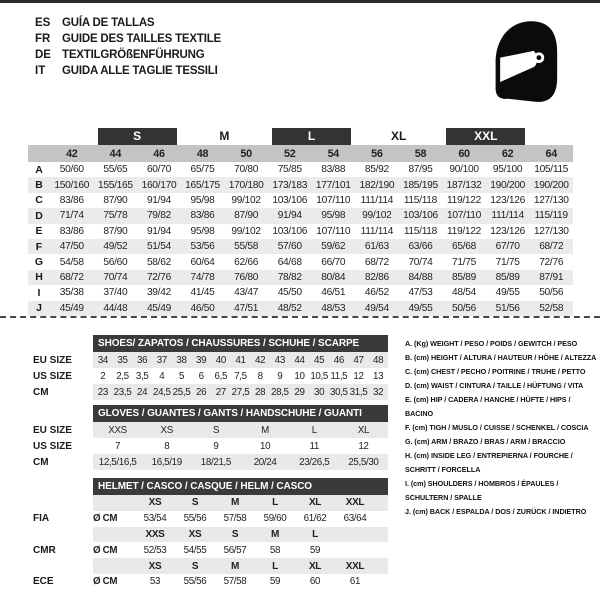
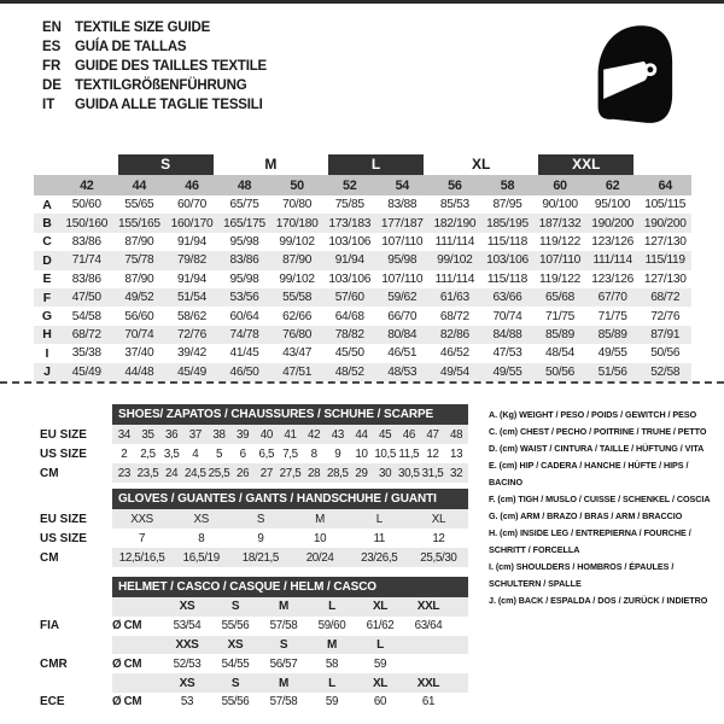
+ EN
+ TEXTILE SIZE GUIDE
  ES
  GUÍA DE TALLAS
  FR
  GUIDE DES TAILLES TEXTILE
  DE
  TEXTILGRÖßENFÜHRUNG
  IT
  GUIDA ALLE TAGLIE TESSILI
  S
  M
  L
  XL
  XXL
  42
  44
  46
  48
  50
  52
  54
  56
  58
  60
  62
  64
  A
  50/60
  55/65
  60/70
  65/75
  70/80
  75/85
  83/88
- 85/92
+ 85/53
  87/95
  90/100
  95/100
  105/115
  B
  150/160
  155/165
  160/170
  165/175
  170/180
  173/183
- 177/101
+ 177/187
  182/190
  185/195
  187/132
  190/200
  190/200
  C
  83/86
  87/90
  91/94
  95/98
  99/102
  103/106
  107/110
  111/114
  115/118
  119/122
  123/126
  127/130
  D
  71/74
  75/78
  79/82
  83/86
  87/90
  91/94
  95/98
  99/102
  103/106
  107/110
  111/114
  115/119
  E
  83/86
  87/90
  91/94
  95/98
  99/102
  103/106
  107/110
  111/114
  115/118
  119/122
  123/126
  127/130
  F
  47/50
  49/52
  51/54
  53/56
  55/58
  57/60
  59/62
  61/63
  63/66
  65/68
  67/70
  68/72
  G
  54/58
  56/60
  58/62
  60/64
  62/66
  64/68
  66/70
  68/72
  70/74
  71/75
  71/75
  72/76
  H
  68/72
  70/74
  72/76
  74/78
  76/80
  78/82
  80/84
  82/86
  84/88
  85/89
  85/89
  87/91
  I
  35/38
  37/40
  39/42
  41/45
  43/47
  45/50
  46/51
  46/52
  47/53
  48/54
  49/55
  50/56
  J
  45/49
  44/48
  45/49
  46/50
  47/51
  48/52
  48/53
  49/54
  49/55
  50/56
  51/56
  52/58
  SHOES/ ZAPATOS / CHAUSSURES / SCHUHE / SCARPE
  EU SIZE
  34
  35
  36
  37
  38
  39
  40
  41
  42
  43
  44
  45
  46
  47
  48
  US SIZE
  2
  2,5
  3,5
  4
  5
  6
  6,5
  7,5
  8
  9
  10
  10,5
  11,5
  12
  13
  CM
  23
  23,5
  24
  24,5
  25,5
  26
  27
  27,5
  28
  28,5
  29
  30
  30,5
  31,5
  32
  GLOVES / GUANTES / GANTS / HANDSCHUHE / GUANTI
  EU SIZE
  XXS
  XS
  S
  M
  L
  XL
  US SIZE
  7
  8
  9
  10
  11
  12
  CM
  12,5/16,5
  16,5/19
  18/21,5
  20/24
  23/26,5
  25,5/30
  HELMET / CASCO / CASQUE / HELM / CASCO
  XS
  S
  M
  L
  XL
  XXL
  FIA
  Ø CM
  53/54
  55/56
  57/58
  59/60
  61/62
  63/64
  XXS
  XS
  S
  M
  L
  CMR
  Ø CM
  52/53
  54/55
  56/57
  58
  59
  XS
  S
  M
  L
  XL
  XXL
  ECE
  Ø CM
  53
  55/56
  57/58
  59
  60
  61
  A. (Kg) WEIGHT / PESO / POIDS / GEWITCH / PESO
- B. (cm) HEIGHT / ALTURA / HAUTEUR / HÖHE / ALTEZZA
  C. (cm) CHEST / PECHO / POITRINE / TRUHE / PETTO
  D. (cm) WAIST / CINTURA / TAILLE / HÜFTUNG / VITA
  E. (cm) HIP / CADERA / HANCHE / HÜFTE / HIPS / BACINO
  F. (cm) TIGH / MUSLO / CUISSE / SCHENKEL / COSCIA
  G. (cm) ARM / BRAZO / BRAS / ARM / BRACCIO
  H. (cm) INSIDE LEG / ENTREPIERNA / FOURCHE / SCHRITT / FORCELLA
  I. (cm) SHOULDERS / HOMBROS / ÉPAULES / SCHULTERN / SPALLE
  J. (cm) BACK / ESPALDA / DOS / ZURÜCK / INDIETRO
